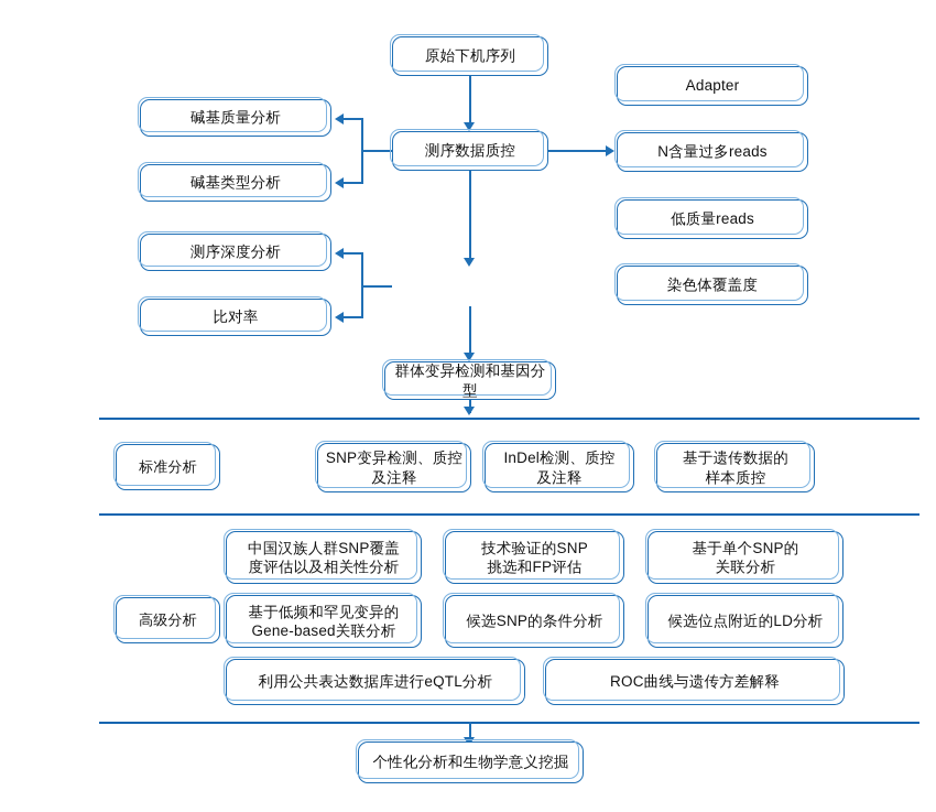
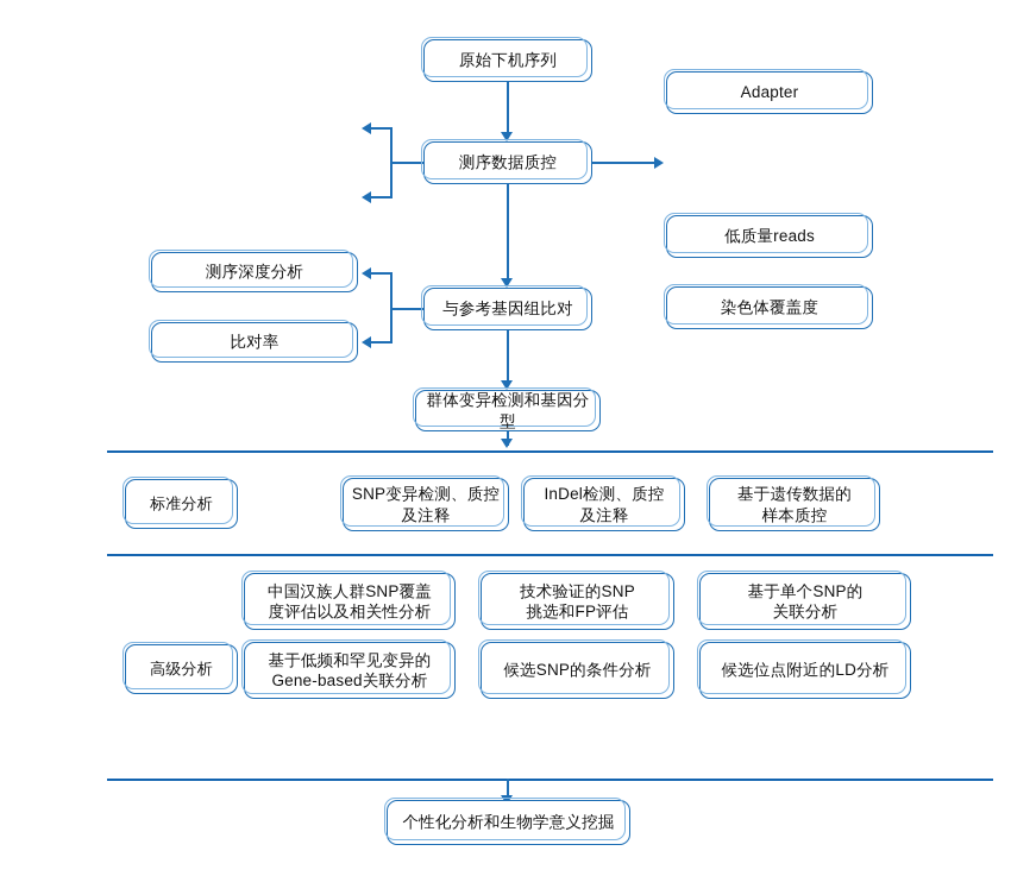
  原始下机序列
  测序数据质控
- 碱基质量分析
- 碱基类型分析
  Adapter
- N含量过多reads
  低质量reads
  染色体覆盖度
+ 与参考基因组比对
  测序深度分析
  比对率
  群体变异检测和基因分型
  标准分析
  SNP变异检测、质控
  及注释
  InDel检测、质控
  及注释
  基于遗传数据的
  样本质控
  高级分析
  中国汉族人群SNP覆盖
  度评估以及相关性分析
  技术验证的SNP
  挑选和FP评估
  基于单个SNP的
  关联分析
  基于低频和罕见变异的
  Gene-based关联分析
  候选SNP的条件分析
  候选位点附近的LD分析
- 利用公共表达数据库进行eQTL分析
- ROC曲线与遗传方差解释
  个性化分析和生物学意义挖掘
